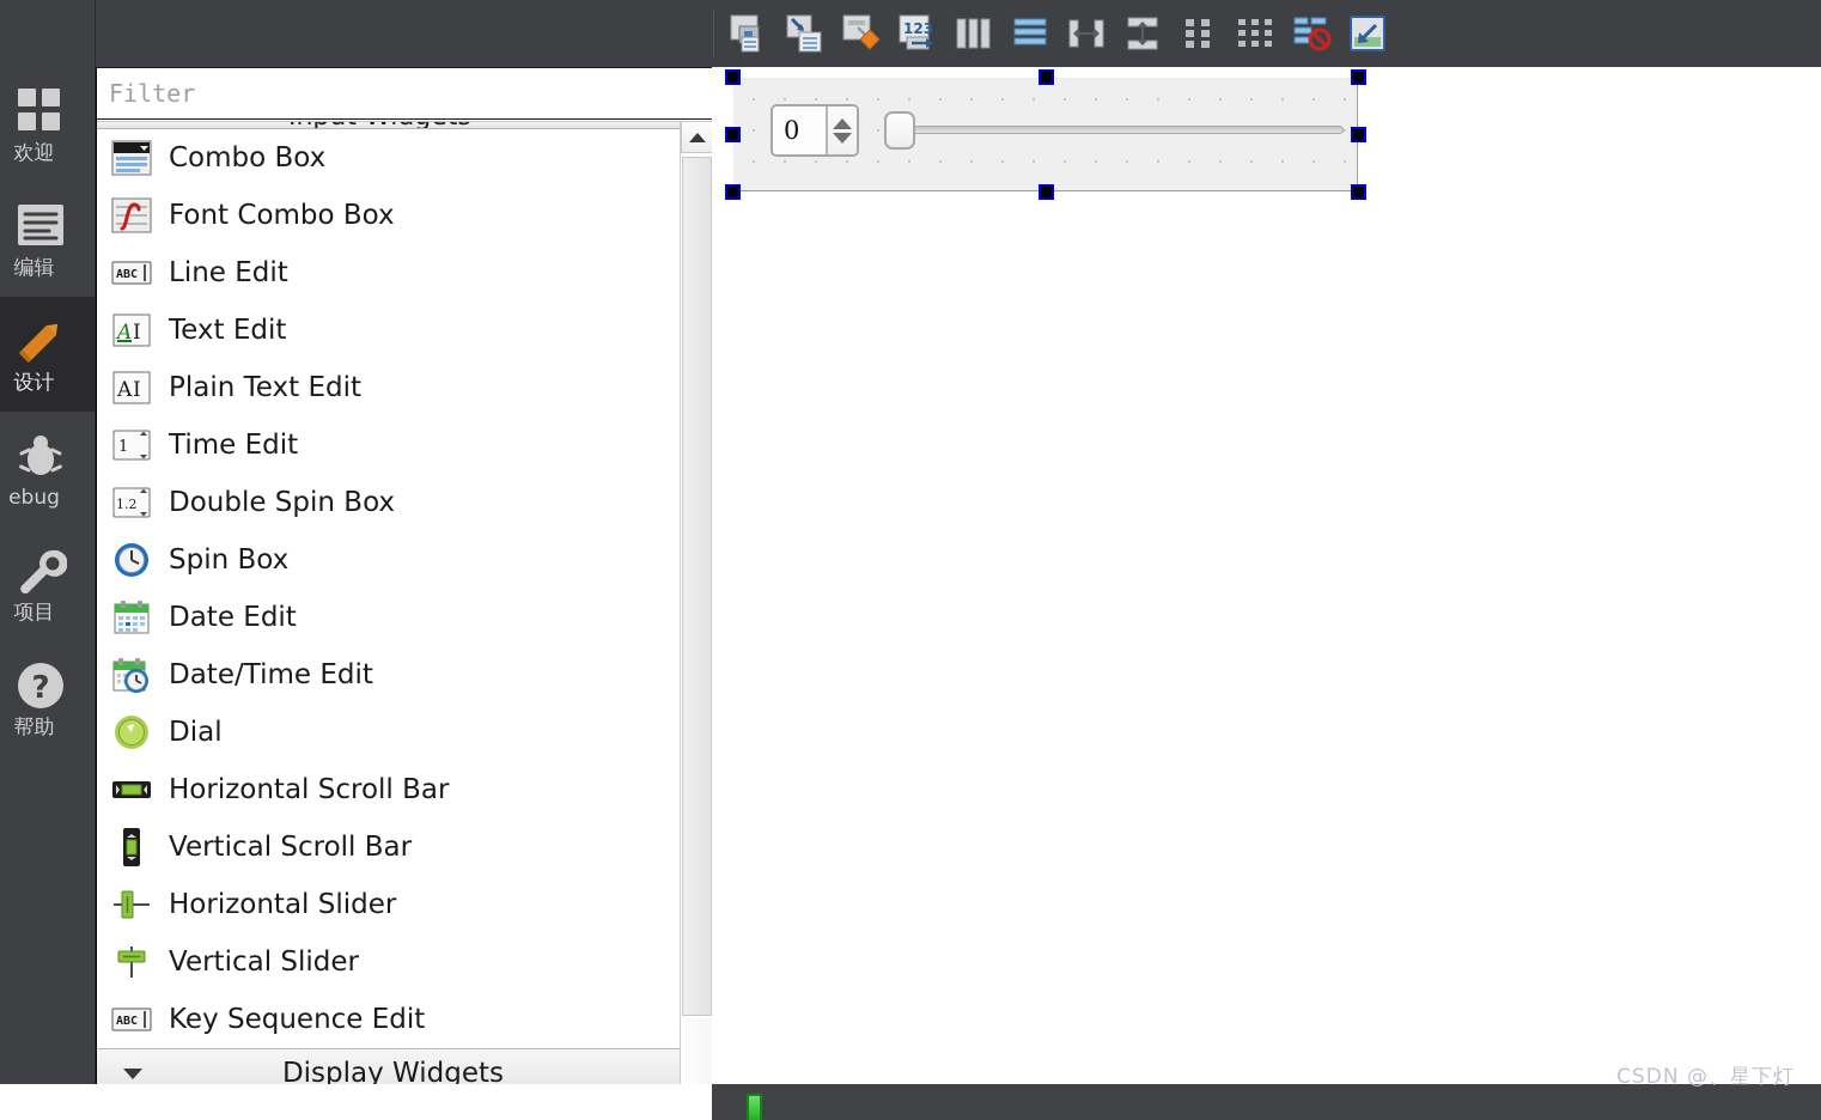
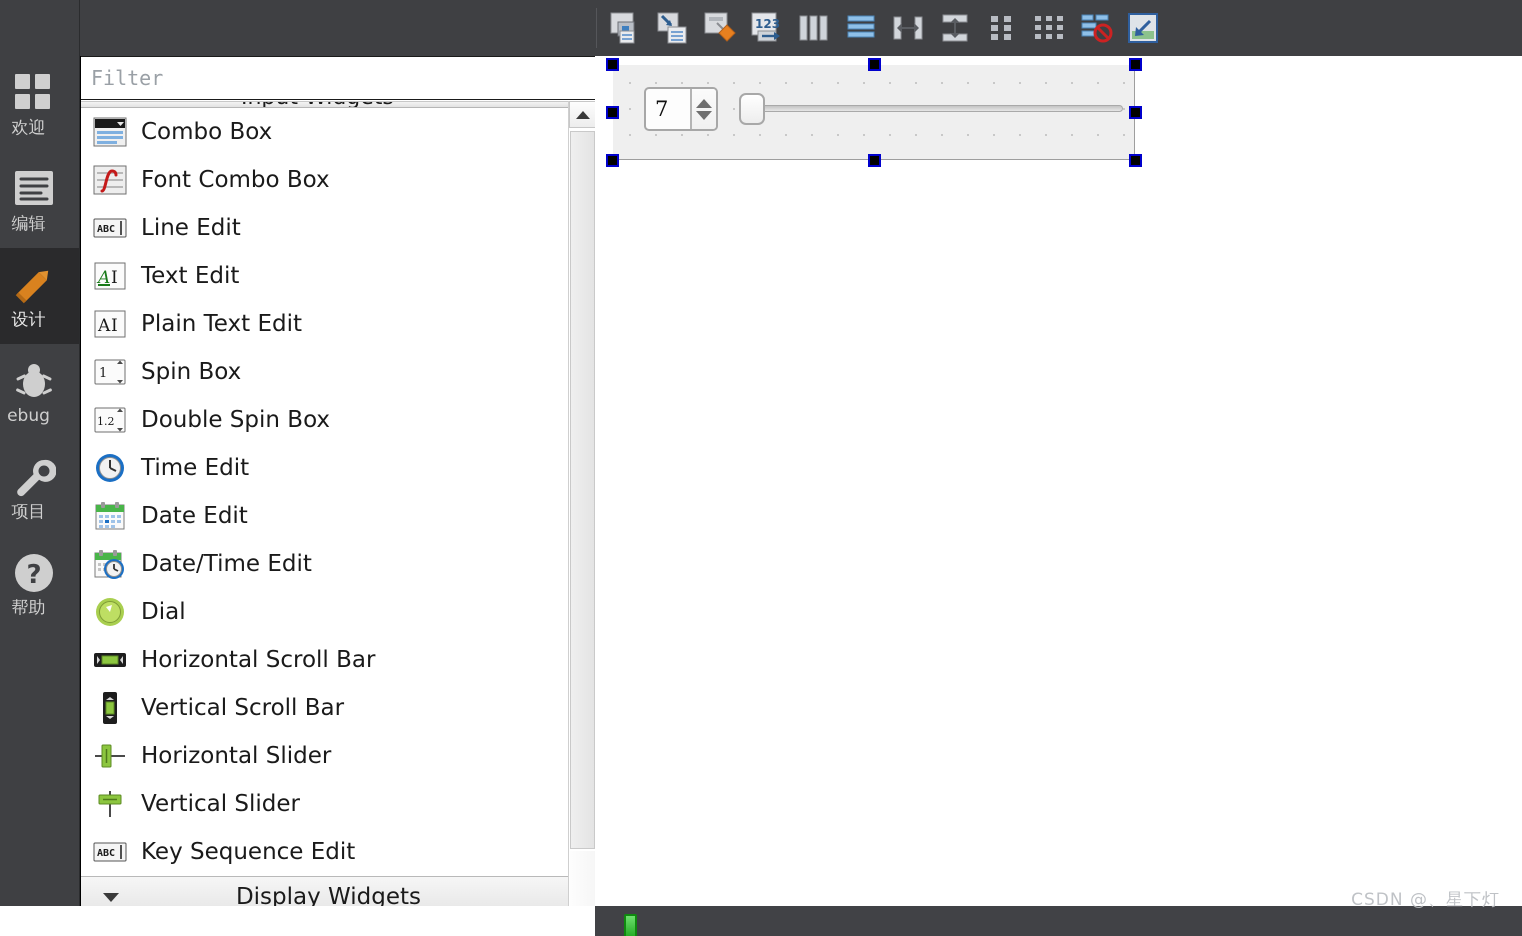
  欢迎
  编辑
  设计
  ebug
  项目
  ?
  帮助
  123
  Filter
  Combo Box
  Font Combo Box
  ABC
  Line Edit
  A
  I
  Text Edit
  A
  I
  Plain Text Edit
  1
- Time Edit
+ Spin Box
  1.2
  Double Spin Box
- Spin Box
+ Time Edit
  Date Edit
  Date/Time Edit
  Dial
  Horizontal Scroll Bar
  Vertical Scroll Bar
  Horizontal Slider
  Vertical Slider
  ABC
  Key Sequence Edit
  Display Widgets
- 0
+ 7
  CSDN @、星下灯
